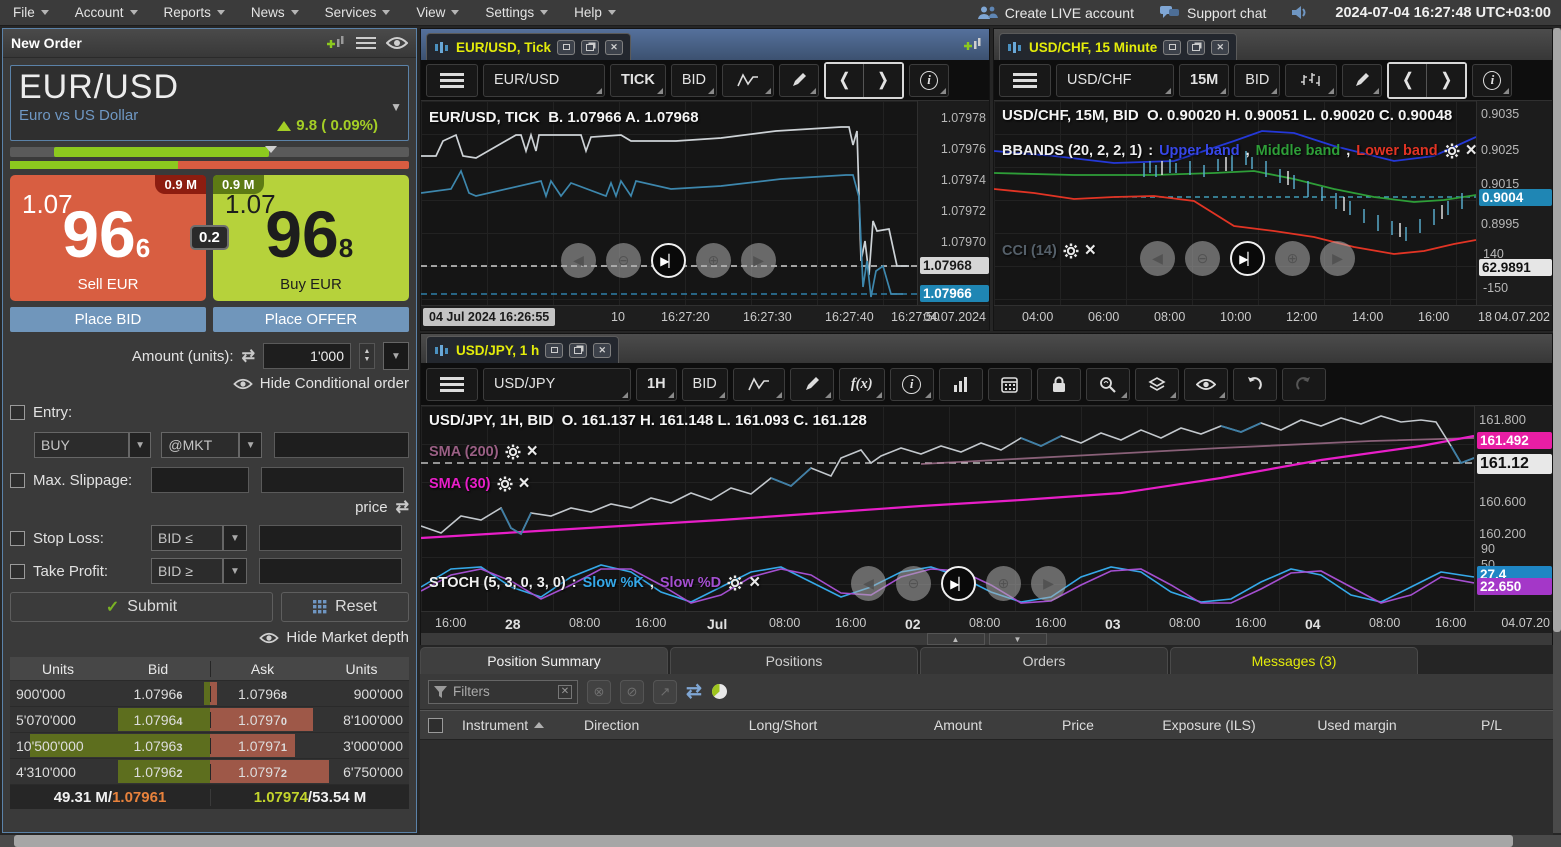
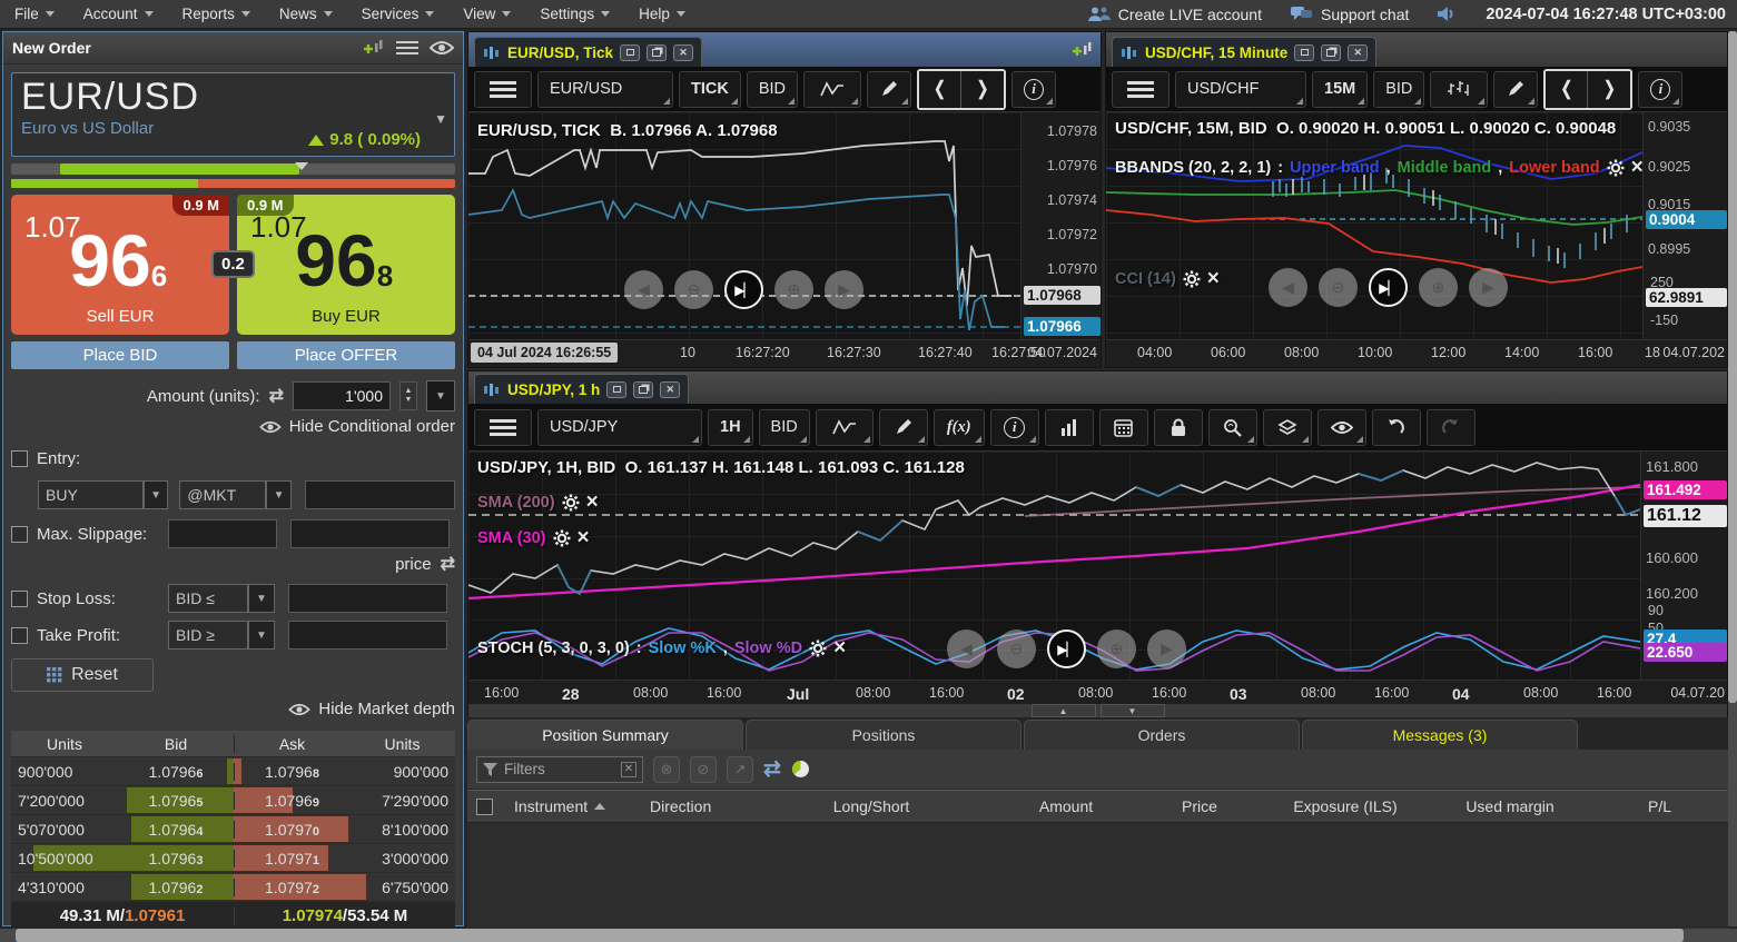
  File
  Account
  Reports
  News
  Services
  View
  Settings
  Help
  Create LIVE account
  Support chat
  2024-07-04 16:27:48 UTC+03:00
  New Order
  EUR/USD
  Euro vs US Dollar
  9.8 ( 0.09%)
  ▼
  0.9 M
  1.07
  966
  Sell EUR
  0.2
  0.9 M
  1.07
  968
  Buy EUR
  Place BID
  Place OFFER
  Amount (units):
  ⇄
  1'000
  ▼
  Hide Conditional order
  Entry:
  BUY
  ▼
  @MKT
  ▼
  Max. Slippage:
  price
  ⇄
  Stop Loss:
  BID ≤
  ▼
  Take Profit:
  BID ≥
  ▼
- ✓
- Submit
  Reset
  Hide Market depth
  Units
  Bid
  Ask
  Units
  900'000
  1.07966
  1.07968
  900'000
+ 7'200'000
+ 1.07965
+ 1.07969
+ 7'290'000
  5'070'000
  1.07964
  1.07970
  8'100'000
  10'500'000
  1.07963
  1.07971
  3'000'000
  4'310'000
  1.07962
  1.07972
  6'750'000
  49.31 M/1.07961
  1.07974/53.54 M
  EUR/USD, Tick
  ✕
  EUR/USD
  TICK
  BID
  ❬
  ❭
  i
  EUR/USD, TICK B. 1.07966 A. 1.07968
  ◀
  ⊖
  ▶▏
  ⊕
  ▶
  1.07978
  1.07976
  1.07974
  1.07972
  1.07970
  1.07968
  1.07966
  04 Jul 2024 16:26:55
  10
  16:27:20
  16:27:30
  16:27:40
  16:27:50
  04.07.2024
  USD/CHF, 15 Minute
  ✕
  USD/CHF
  15M
  BID
  ❬
  ❭
  i
  USD/CHF, 15M, BID O. 0.90020 H. 0.90051 L. 0.90020 C. 0.90048
  BBANDS (20, 2, 2, 1)
  :
  Upper band
  ,
  Middle band
  ,
  Lower band
  ×
  CCI (14)
  ×
  ◀
  ⊖
  ▶▏
  ⊕
  ▶
  0.9035
  0.9025
  0.9015
  0.9004
  0.8995
- 140
+ 250
  62.9891
  -150
  04:00
  06:00
  08:00
  10:00
  12:00
  14:00
  16:00
  18
  04.07.202
  USD/JPY, 1 h
  ✕
  USD/JPY
  1H
  BID
  f(x)
  i
  USD/JPY, 1H, BID O. 161.137 H. 161.148 L. 161.093 C. 161.128
  SMA (200)
  ×
  SMA (30)
  ×
  STOCH (5, 3, 0, 3, 0)
  :
  Slow %K
  ,
  Slow %D
  ×
  ◀
  ⊖
  ▶▏
  ⊕
  161.800
  161.492
  161.12
  160.600
  160.200
  90
  50
  27.4
  22.650
  16:00
  28
  08:00
  16:00
  Jul
  08:00
  16:00
  02
  08:00
  16:00
  03
  08:00
  16:00
  04
  08:00
  16:00
  04.07.20
  ▲
  ▼
  Position Summary
  Positions
  Orders
  Messages (3)
  Filters
  ✕
  ⊗
  ⊘
  ↗
  ⇄
  Instrument
  Direction
  Long/Short
  Amount
  Price
  Exposure (ILS)
  Used margin
  P/L
